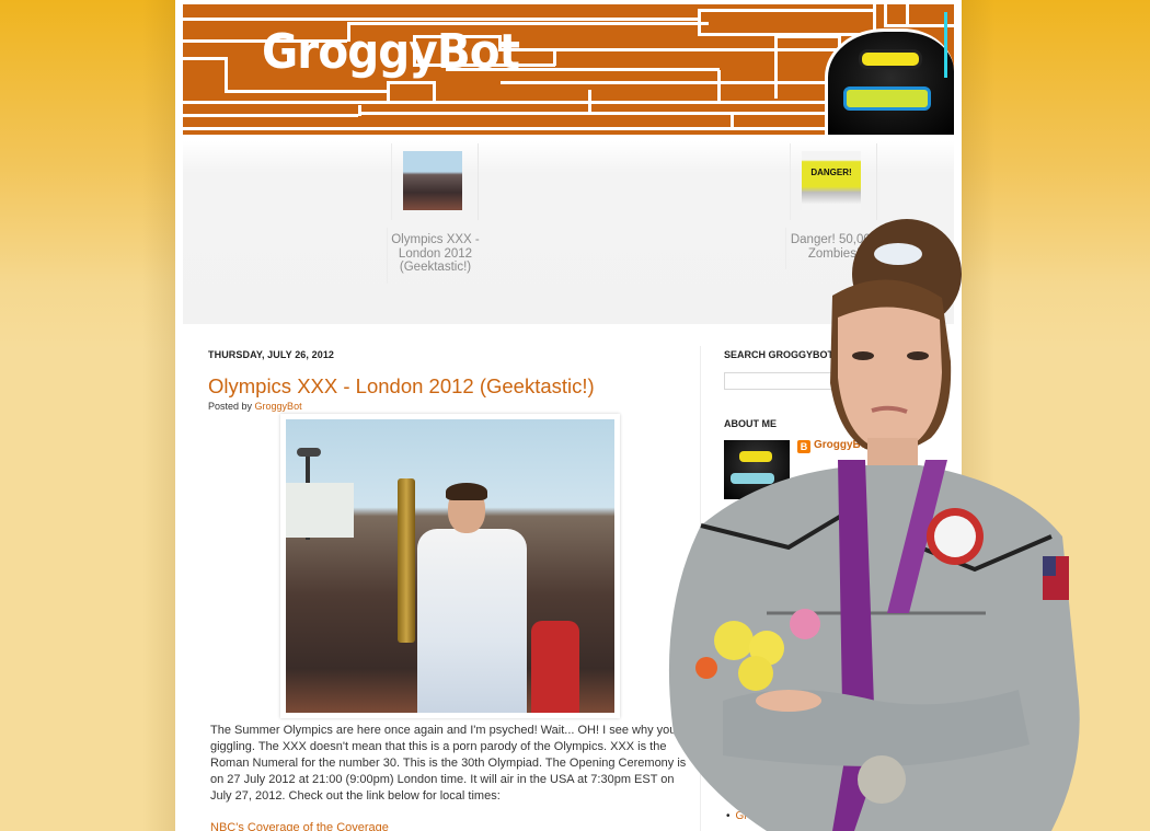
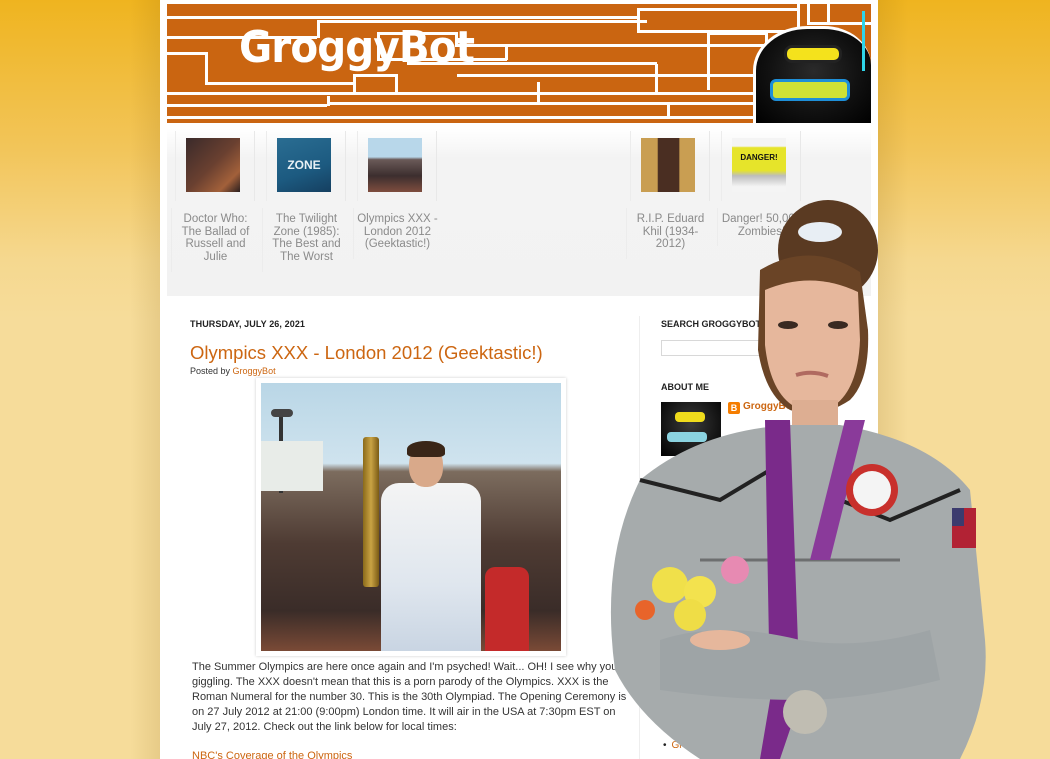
  GroggyBot
+ Doctor Who: The Ballad of Russell and Julie
+ ZONE
+ The Twilight Zone (1985): The Best and The Worst
  Olympics XXX - London 2012 (Geektastic!)
+ R.I.P. Eduard Khil (1934-2012)
  DANGER!
  Danger! 50,0 Zombies
- THURSDAY, JULY 26, 2012
+ THURSDAY, JULY 26, 2021
  Olympics XXX - London 2012 (Geektastic!)
  Posted by GroggyBot
  The Summer Olympics are here once again and I'm psyched! Wait... OH! I see why you giggling. The XXX doesn't mean that this is a porn parody of the Olympics. XXX is the Roman Numeral for the number 30. This is the 30th Olympiad. The Opening Ceremony is on 27 July 2012 at 21:00 (9:00pm) London time. It will air in the USA at 7:30pm EST on July 27, 2012. Check out the link below for local times:
- NBC's Coverage of the Coverage
+ NBC's Coverage of the Olympics
  SEARCH GROGGYBOT
  ABOUT ME
  B
  GroggyB
